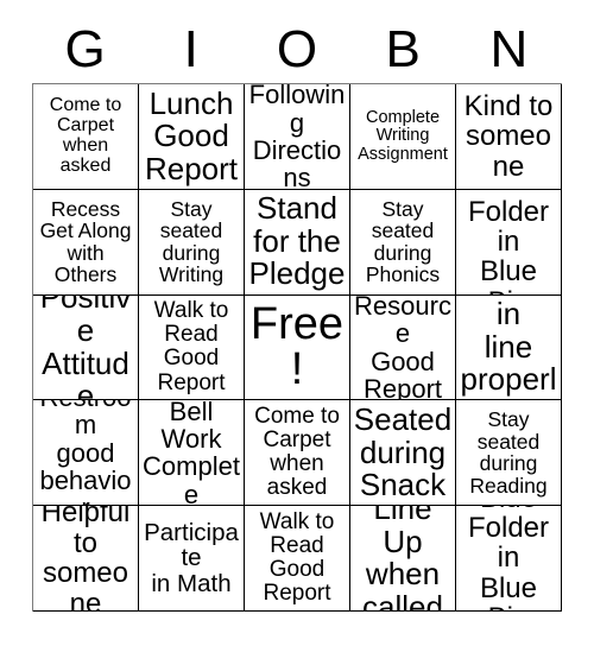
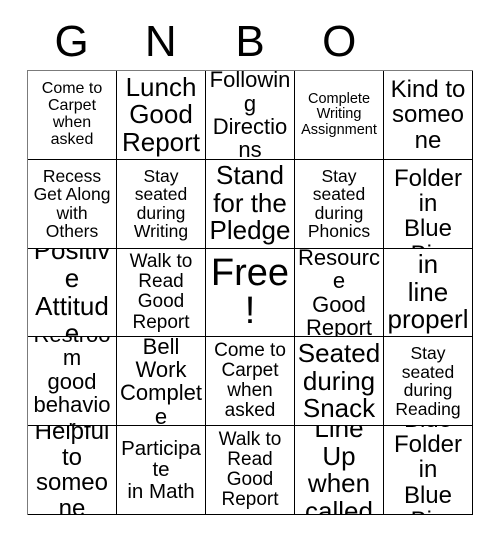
  G
- I
- O
+ N
  B
- N
+ O
  Come to
  Carpet
  when
  asked
  Lunch
  Good
  Report
  Following
  Directions
  Complete
  Writing
  Assignment
  Kind to
  someone
  Recess
  Get Along
  with
  Others
  Stay
  seated
  during
  Writing
  Stand
  for the
  Pledge
  Stay
  seated
  during
  Phonics
  Folder in
  Positive
  Attitude
  Walk to
  Read
  Good
  Report
  Free!
  Resource
  Good
  Report
  line
  properl
  good
  behavio
  Bell Work
  Complete
  Come to
  Carpet
  when
  asked
  Seated
  during
  Snack
  Stay
  seated
  during
  Reading
  Helpful
  to
  someone
  Participate
  in Math
  Walk to
  Read
  Good
  Report
  Line Up
  when
  called
  Folder in
